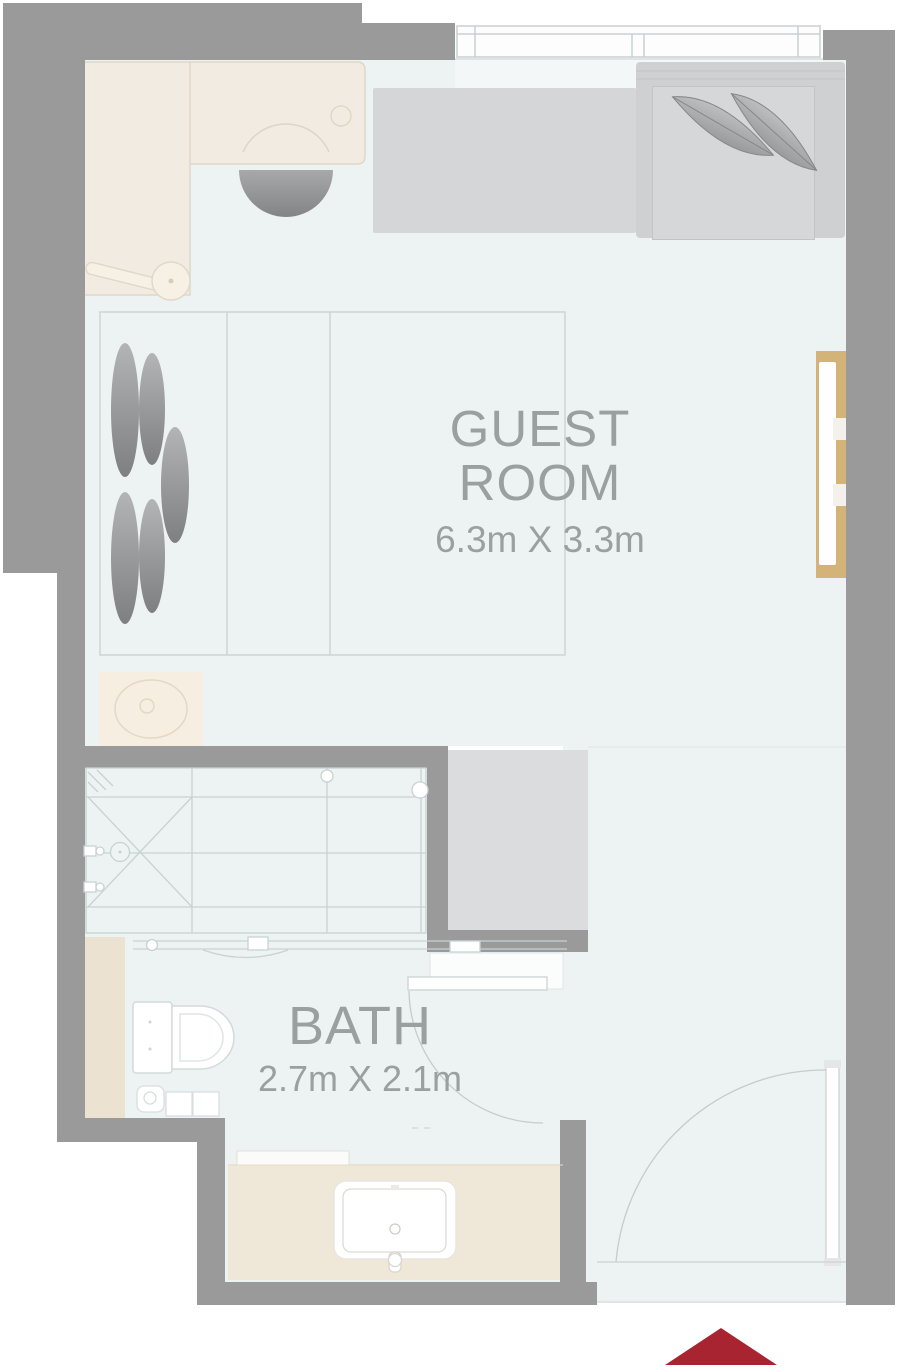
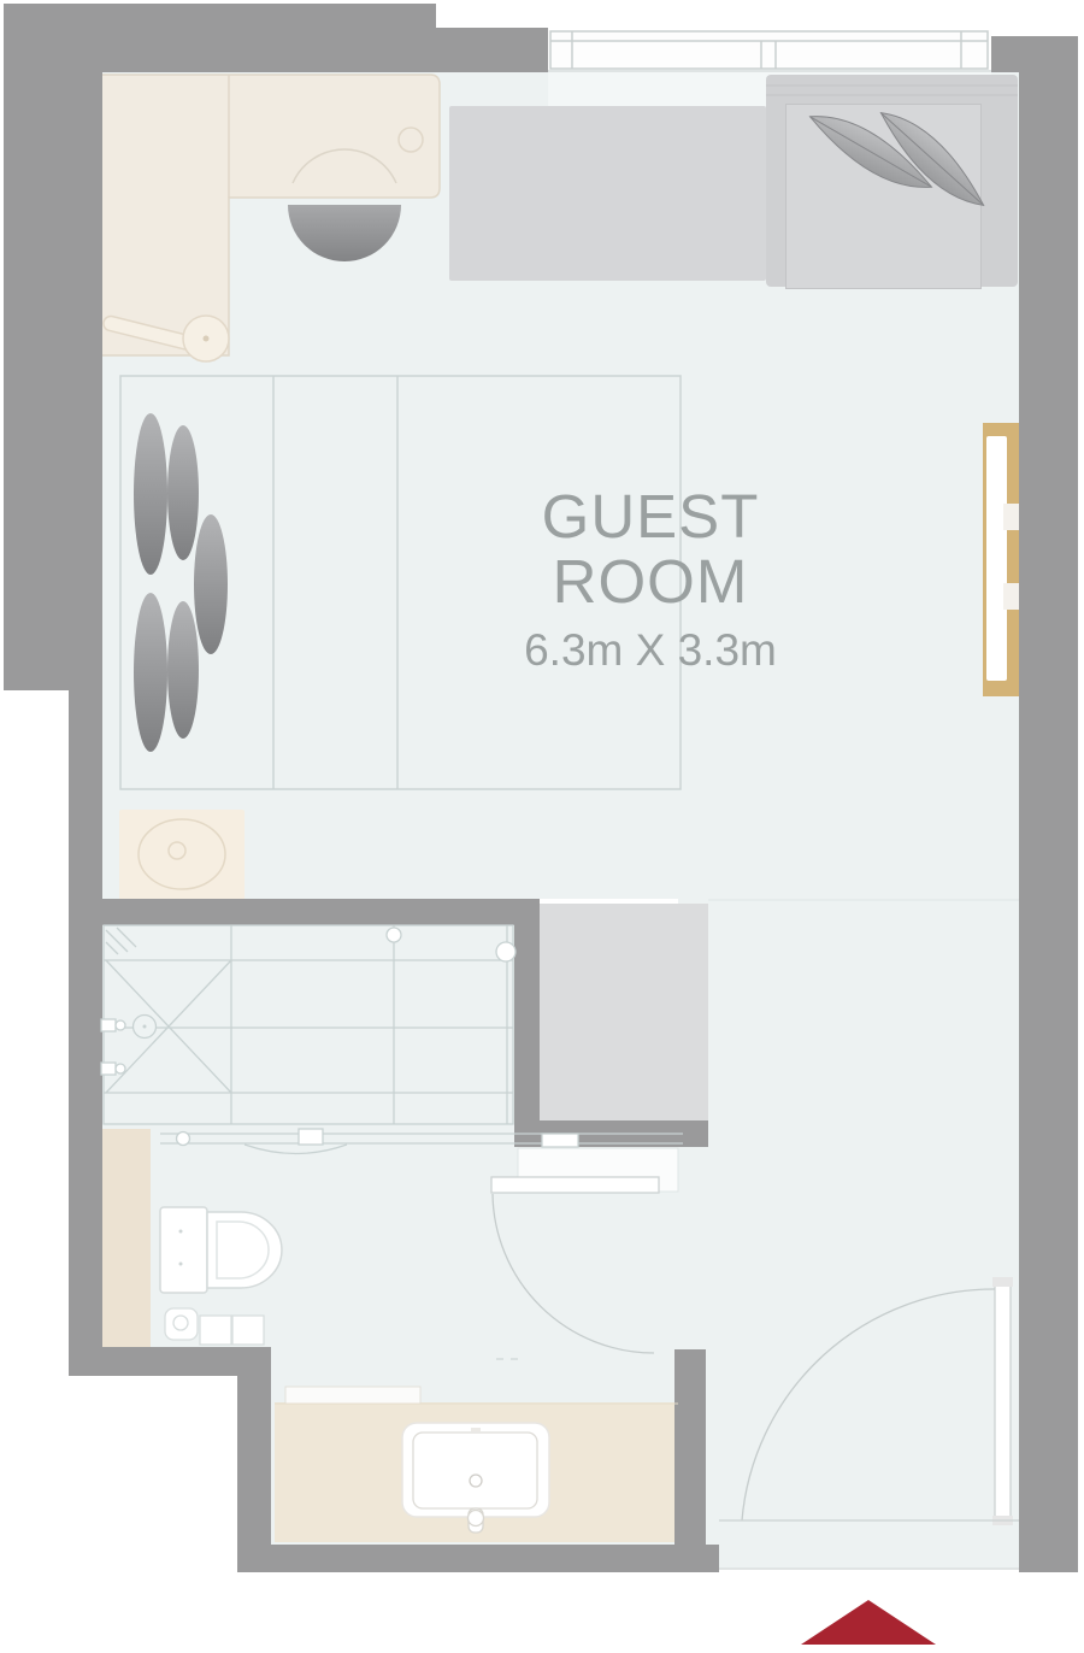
  GUEST ROOM
  6.3m X 3.3m
- BATH
- 2.7m X 2.1m
